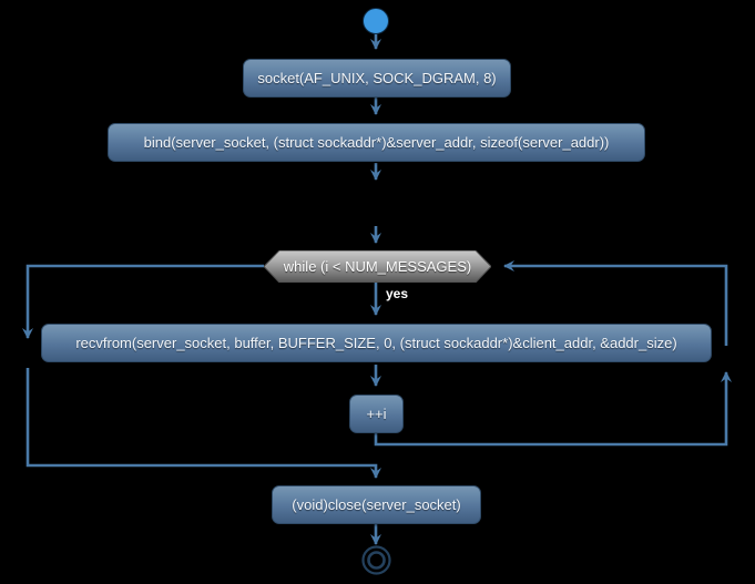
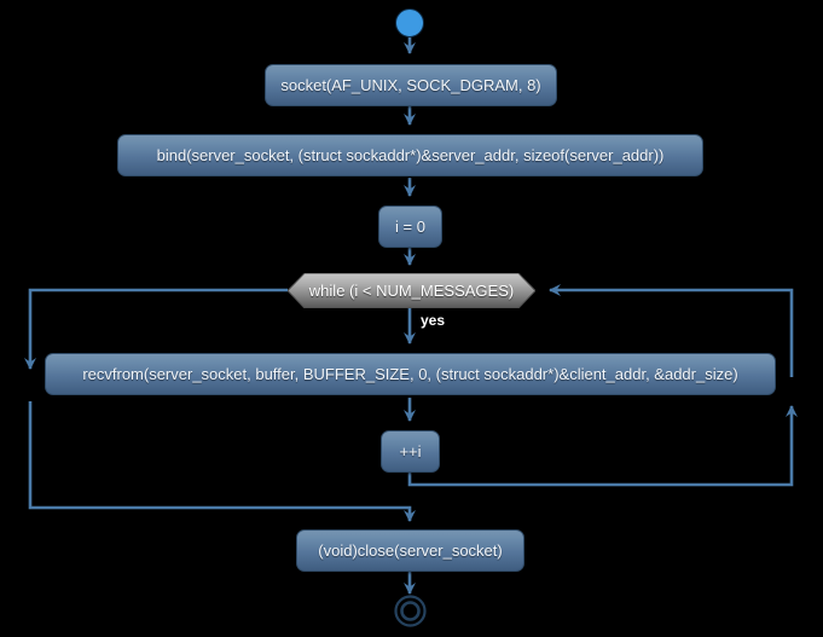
  socket(AF_UNIX, SOCK_DGRAM, 8)
  bind(server_socket, (struct sockaddr*)&server_addr, sizeof(server_addr))
+ i = 0
  while (i < NUM_MESSAGES)
  yes
  recvfrom(server_socket, buffer, BUFFER_SIZE, 0, (struct sockaddr*)&client_addr, &addr_size)
  ++i
  (void)close(server_socket)
